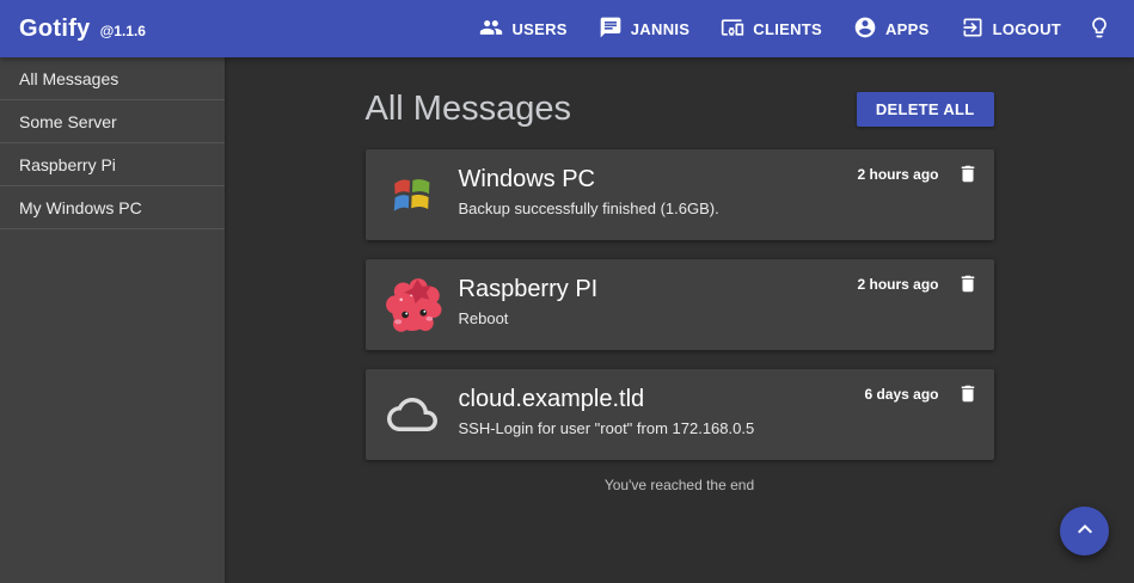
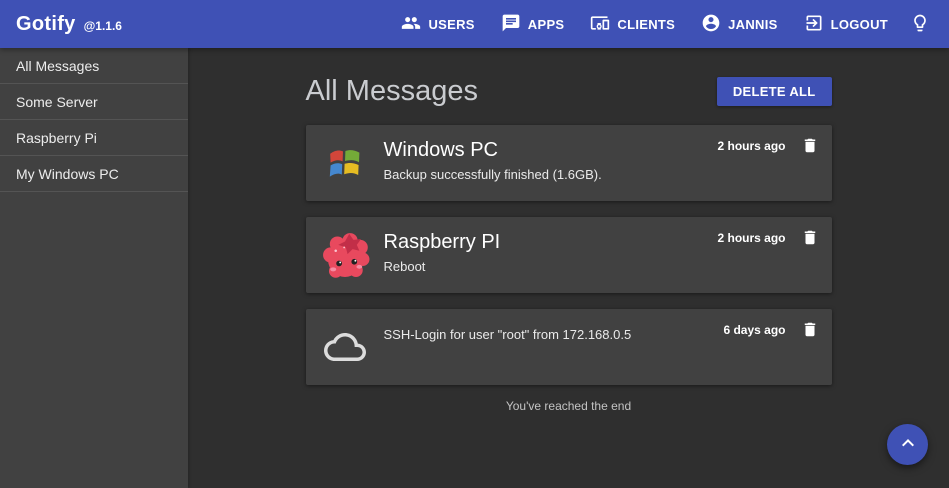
  Gotify
  @1.1.6
  USERS
- JANNIS
+ APPS
  CLIENTS
- APPS
+ JANNIS
  LOGOUT
  All Messages
  Some Server
  Raspberry Pi
  My Windows PC
  All Messages
  DELETE ALL
  Windows PC
  Backup successfully finished (1.6GB).
  2 hours ago
  Raspberry PI
  Reboot
  2 hours ago
- cloud.example.tld
  SSH-Login for user "root" from 172.168.0.5
  6 days ago
  You've reached the end
